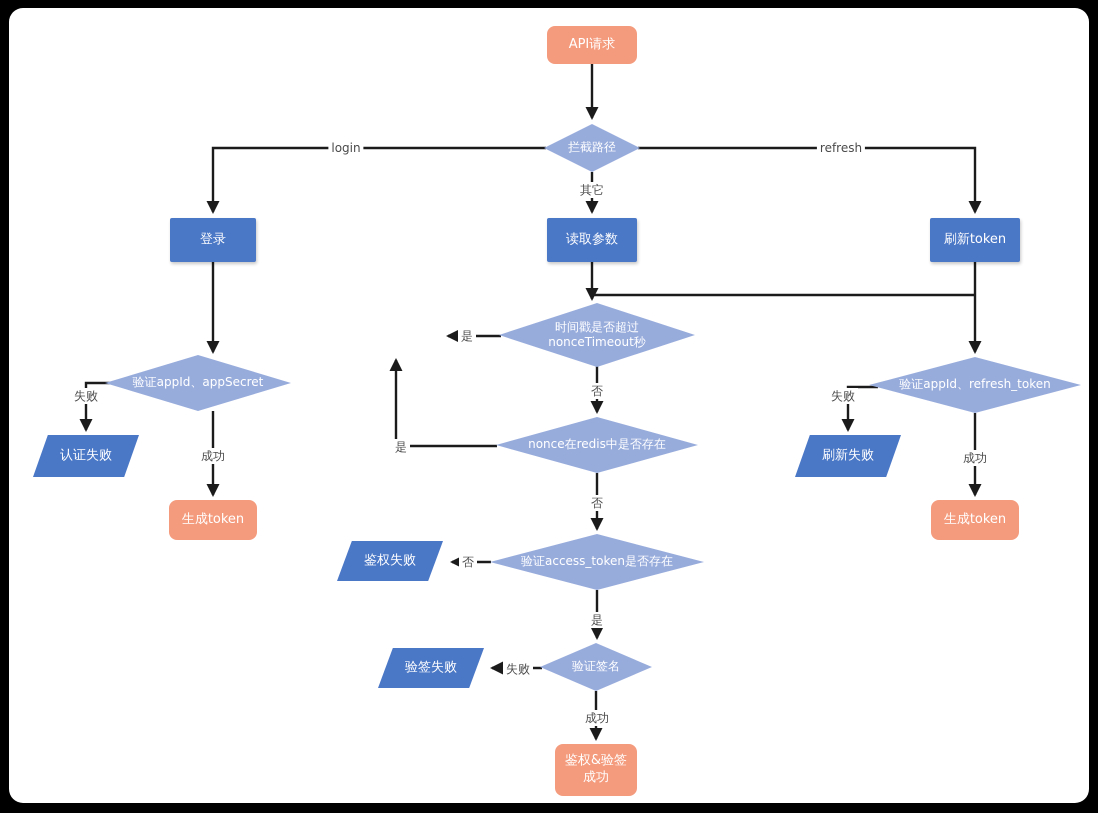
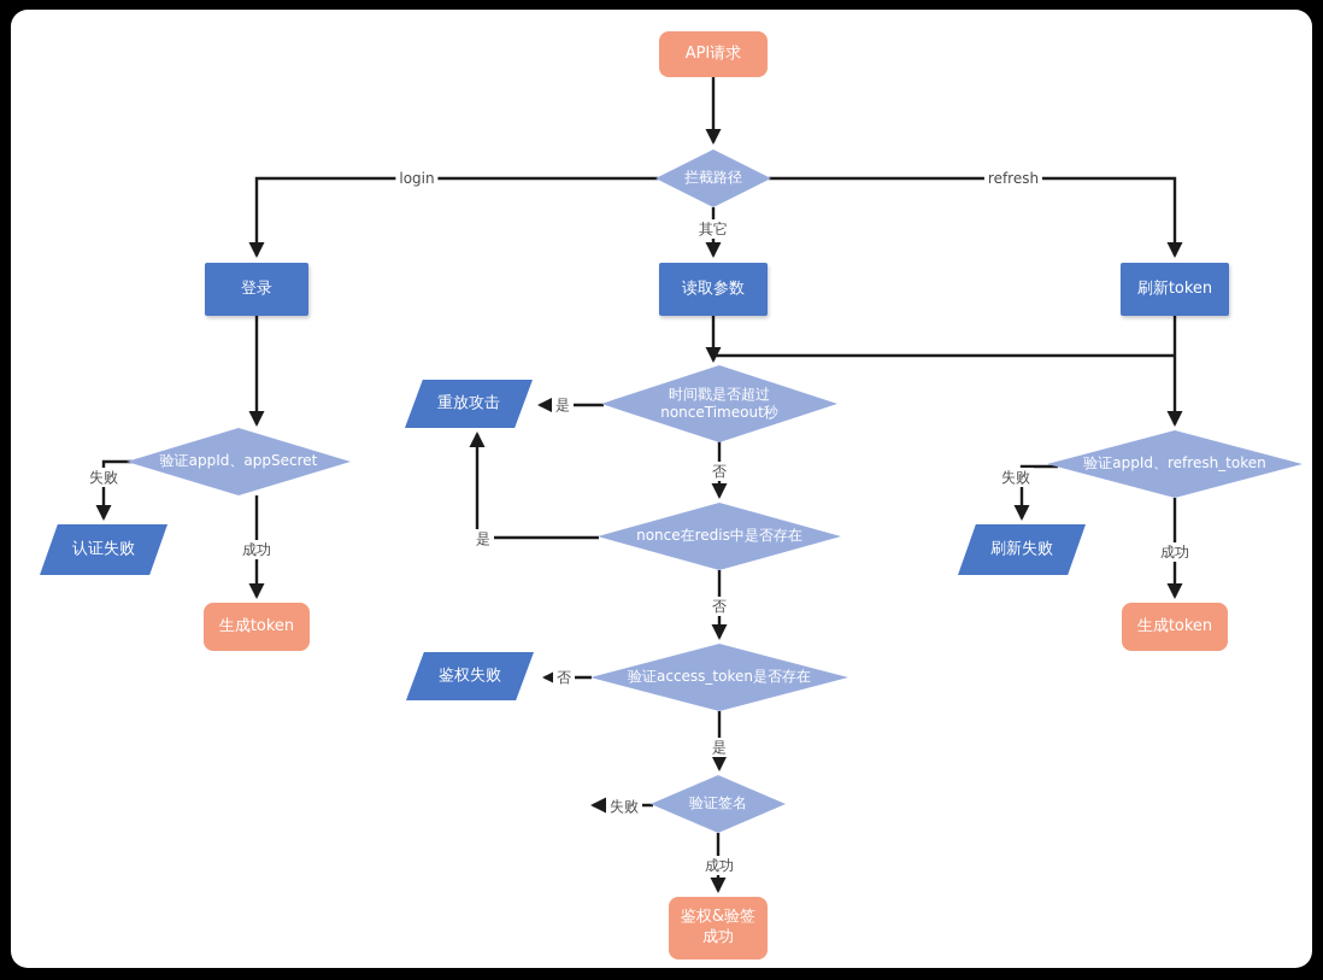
  API请求
  拦截路径
  登录
  读取参数
  刷新token
  时间戳是否超过nonceTimeout秒
+ 重放攻击
  验证appId、appSecret
  认证失败
  生成token
  nonce在redis中是否存在
  验证access_token是否存在
  鉴权失败
  验证签名
- 验签失败
  鉴权&验签成功
  验证appId、refresh_token
  刷新失败
  生成token
  login
  refresh
  其它
  是
  否
  是
  否
  否
  是
  失败
  成功
  失败
  成功
  失败
  成功
